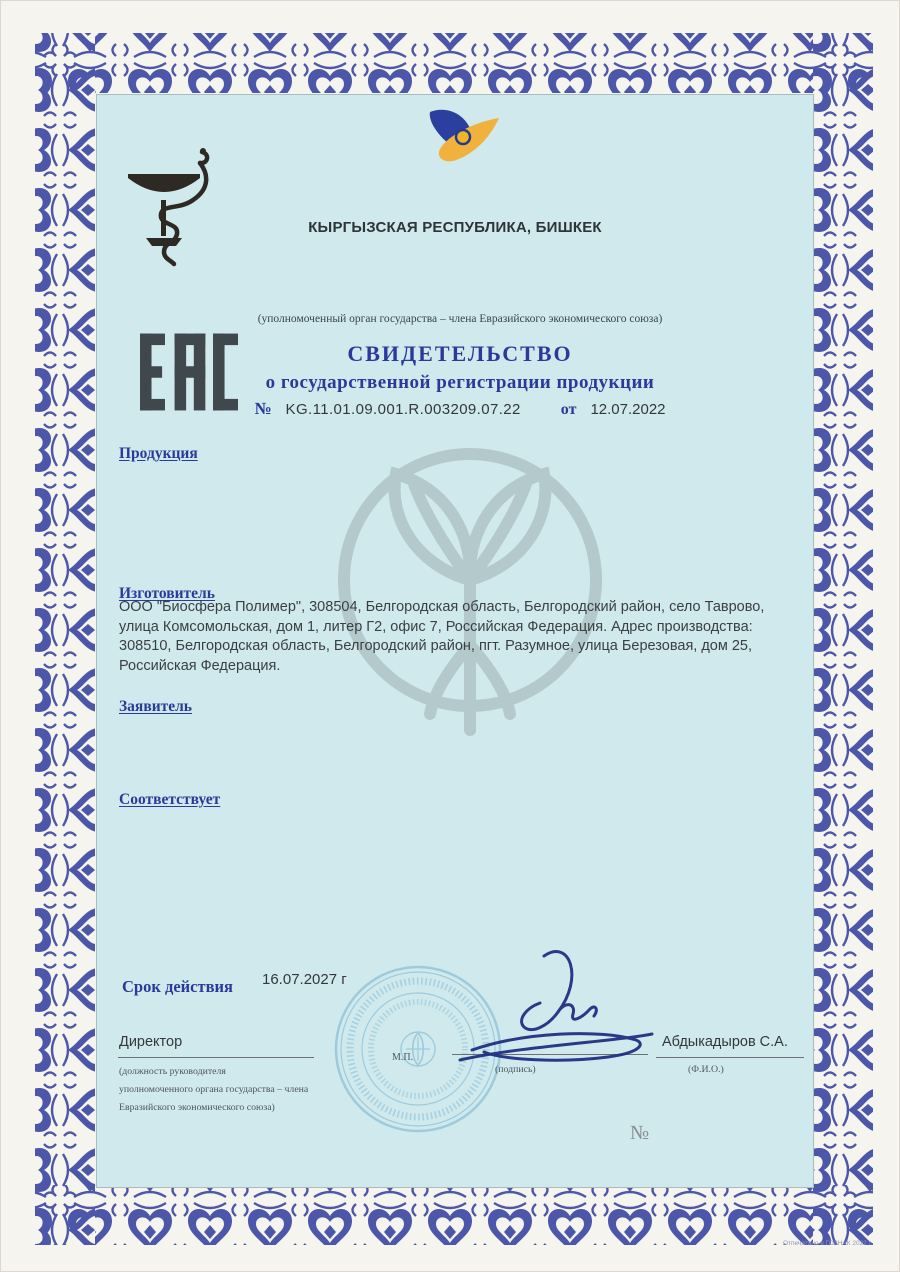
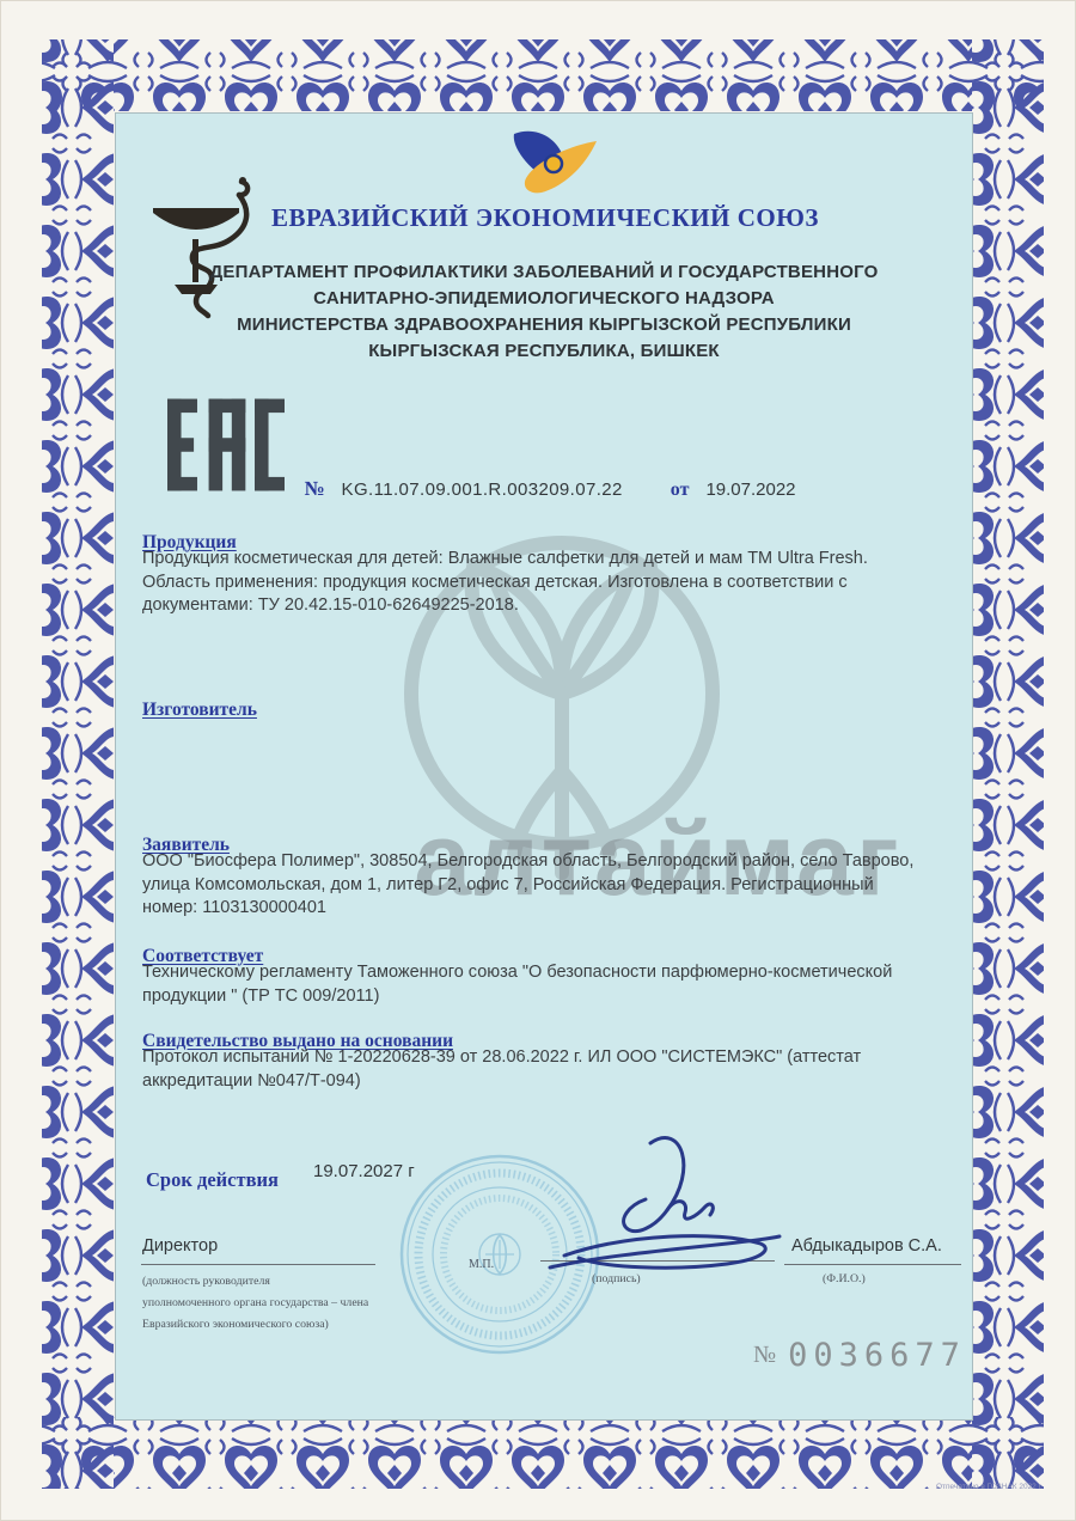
+ алтаймаг
+ ЕВРАЗИЙСКИЙ ЭКОНОМИЧЕСКИЙ СОЮЗ
+ ДЕПАРТАМЕНТ ПРОФИЛАКТИКИ ЗАБОЛЕВАНИЙ И ГОСУДАРСТВЕННОГО
+ САНИТАРНО-ЭПИДЕМИОЛОГИЧЕСКОГО НАДЗОРА
+ МИНИСТЕРСТВА ЗДРАВООХРАНЕНИЯ КЫРГЫЗСКОЙ РЕСПУБЛИКИ
  КЫРГЫЗСКАЯ РЕСПУБЛИКА, БИШКЕК
- (уполномоченный орган государства – члена Евразийского экономического союза)
- СВИДЕТЕЛЬСТВО
- о государственной регистрации продукции
  №
- KG.11.01.09.001.R.003209.07.22
+ KG.11.07.09.001.R.003209.07.22
  от
- 12.07.2022
+ 19.07.2022
  Продукция
+ Продукция косметическая для детей: Влажные салфетки для детей и мам ТМ Ultra Fresh. Область применения: продукция косметическая детская. Изготовлена в соответствии с документами: ТУ 20.42.15-010-62649225-2018.
  Изготовитель
- ООО "Биосфера Полимер", 308504, Белгородская область, Белгородский район, село Таврово, улица Комсомольская, дом 1, литер Г2, офис 7, Российская Федерация. Адрес производства: 308510, Белгородская область, Белгородский район, пгт. Разумное, улица Березовая, дом 25, Российская Федерация.
  Заявитель
+ ООО "Биосфера Полимер", 308504, Белгородская область, Белгородский район, село Таврово, улица Комсомольская, дом 1, литер Г2, офис 7, Российская Федерация. Регистрационный номер: 1103130000401
  Соответствует
+ Техническому регламенту Таможенного союза "О безопасности парфюмерно-косметической продукции " (ТР ТС 009/2011)
+ Свидетельство выдано на основании
+ Протокол испытаний № 1-20220628-39 от 28.06.2022 г. ИЛ ООО "СИСТЕМЭКС" (аттестат аккредитации №047/Т-094)
  Срок действия
- 16.07.2027 г
+ 19.07.2027 г
  Директор
  (должность руководителя
  уполномоченного органа государства – члена
  Евразийского экономического союза)
  М.П.
  (подпись)
  Абдыкадыров С.А.
  (Ф.И.О.)
  №
+ 0036677
